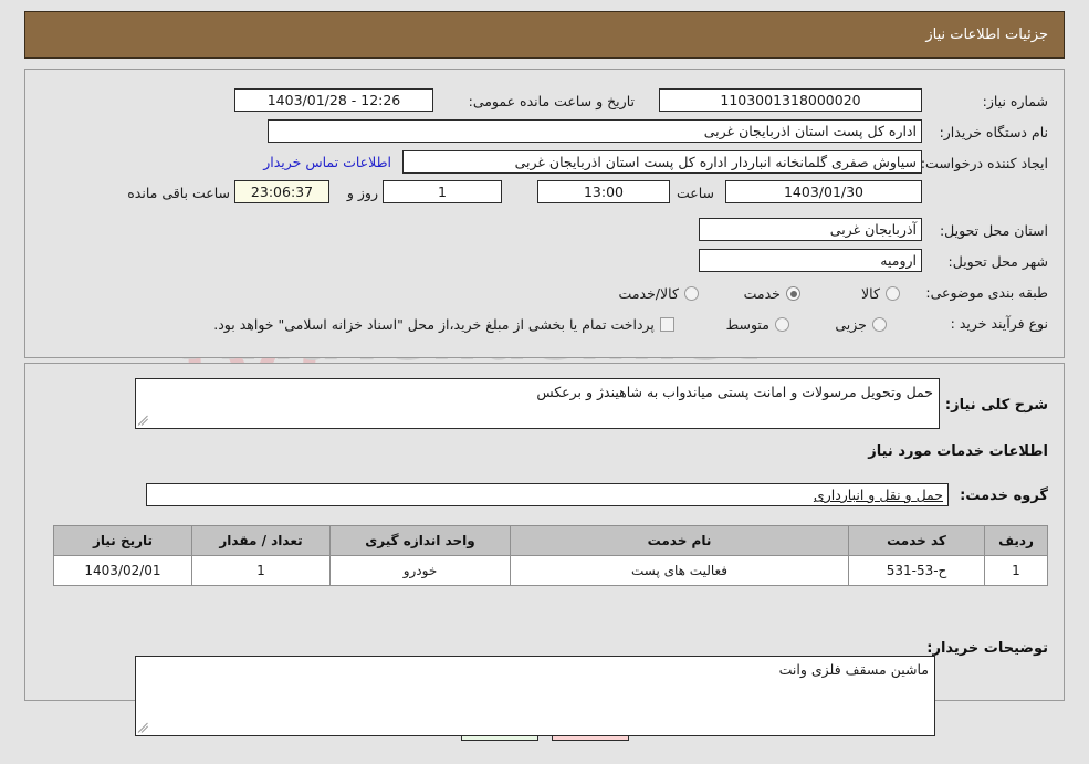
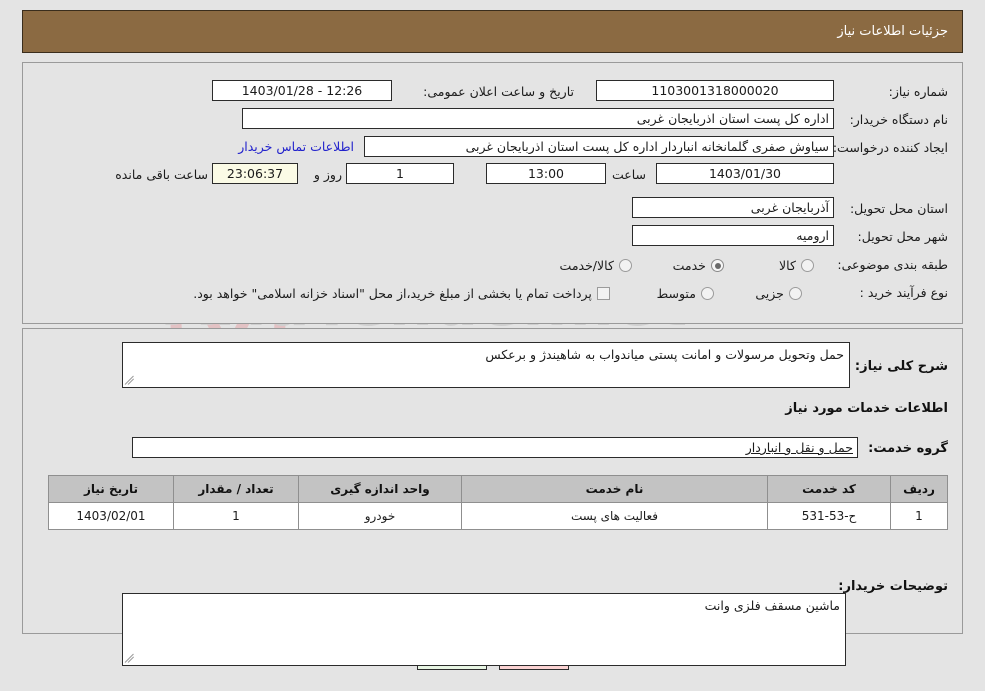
  جزئیات اطلاعات نیاز
  شماره نیاز:
  1103001318000020
- تاریخ و ساعت مانده عمومی:
+ تاریخ و ساعت اعلان عمومی:
  1403/01/28 - 12:26
  نام دستگاه خریدار:
  اداره کل پست استان اذربایجان غربی
  ایجاد کننده درخواست:
  سیاوش صفری گلمانخانه انباردار اداره کل پست استان اذربایجان غربی
  اطلاعات تماس خریدار
  1403/01/30
  ساعت
  13:00
  1
  روز و
  23:06:37
  ساعت باقی مانده
  استان محل تحویل:
  آذربایجان غربی
  شهر محل تحویل:
  ارومیه
  طبقه بندی موضوعی:
  کالا
  خدمت
  کالا/خدمت
  نوع فرآیند خرید :
  جزیی
  متوسط
  پرداخت تمام یا بخشی از مبلغ خرید،از محل "اسناد خزانه اسلامی" خواهد بود.
  شرح کلی نیاز:
  حمل وتحویل مرسولات و امانت پستی میاندواب به شاهیندژ و برعکس
  اطلاعات خدمات مورد نیاز
  گروه خدمت:
- حمل و نقل و انبارداری
+ حمل و نقل و انباردار
  ردیف	کد خدمت	نام خدمت	واحد اندازه گیری	تعداد / مقدار	تاریخ نیاز
  1	ح-53-531	فعالیت های پست	خودرو	1	1403/02/01
  توضیحات خریدار:
  ماشین مسقف فلزی وانت
